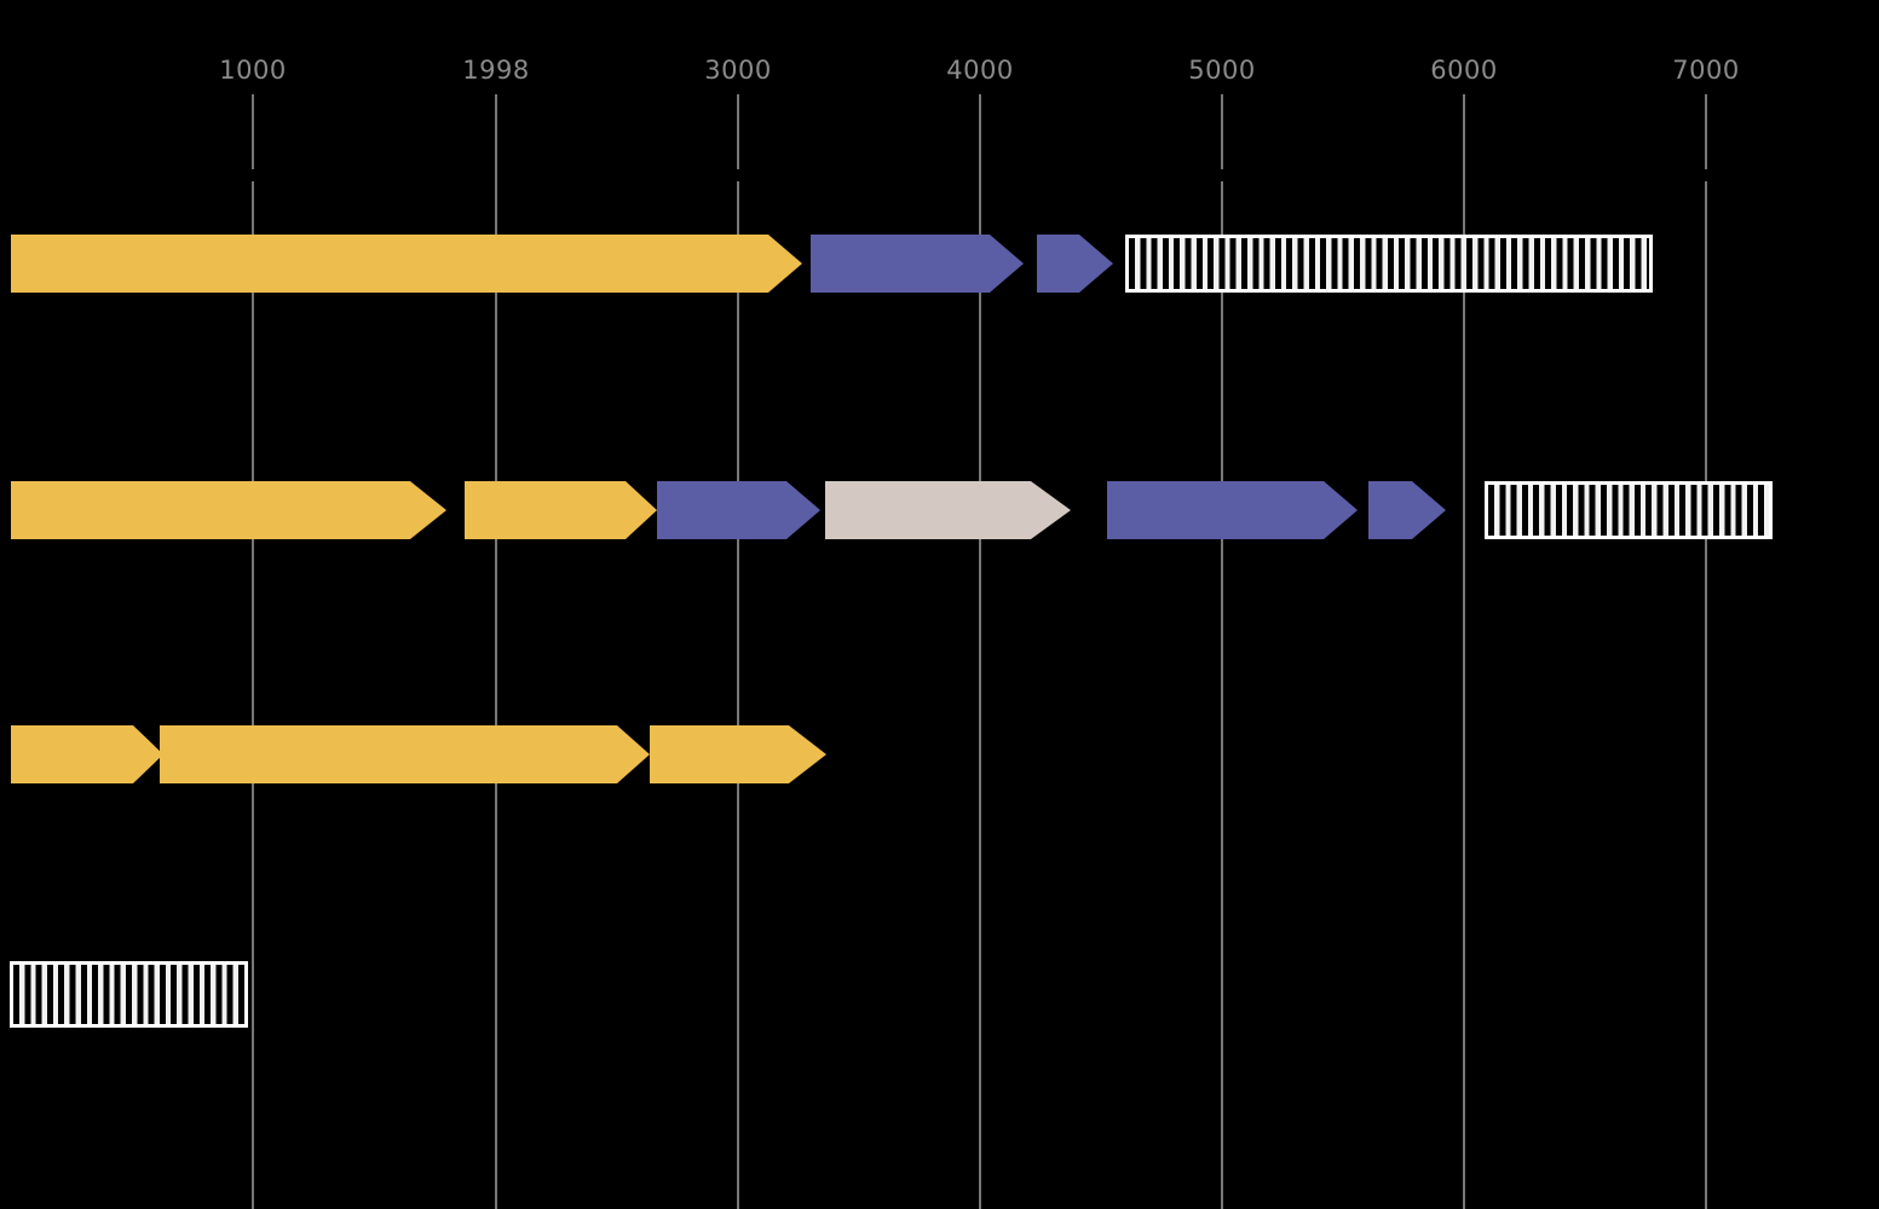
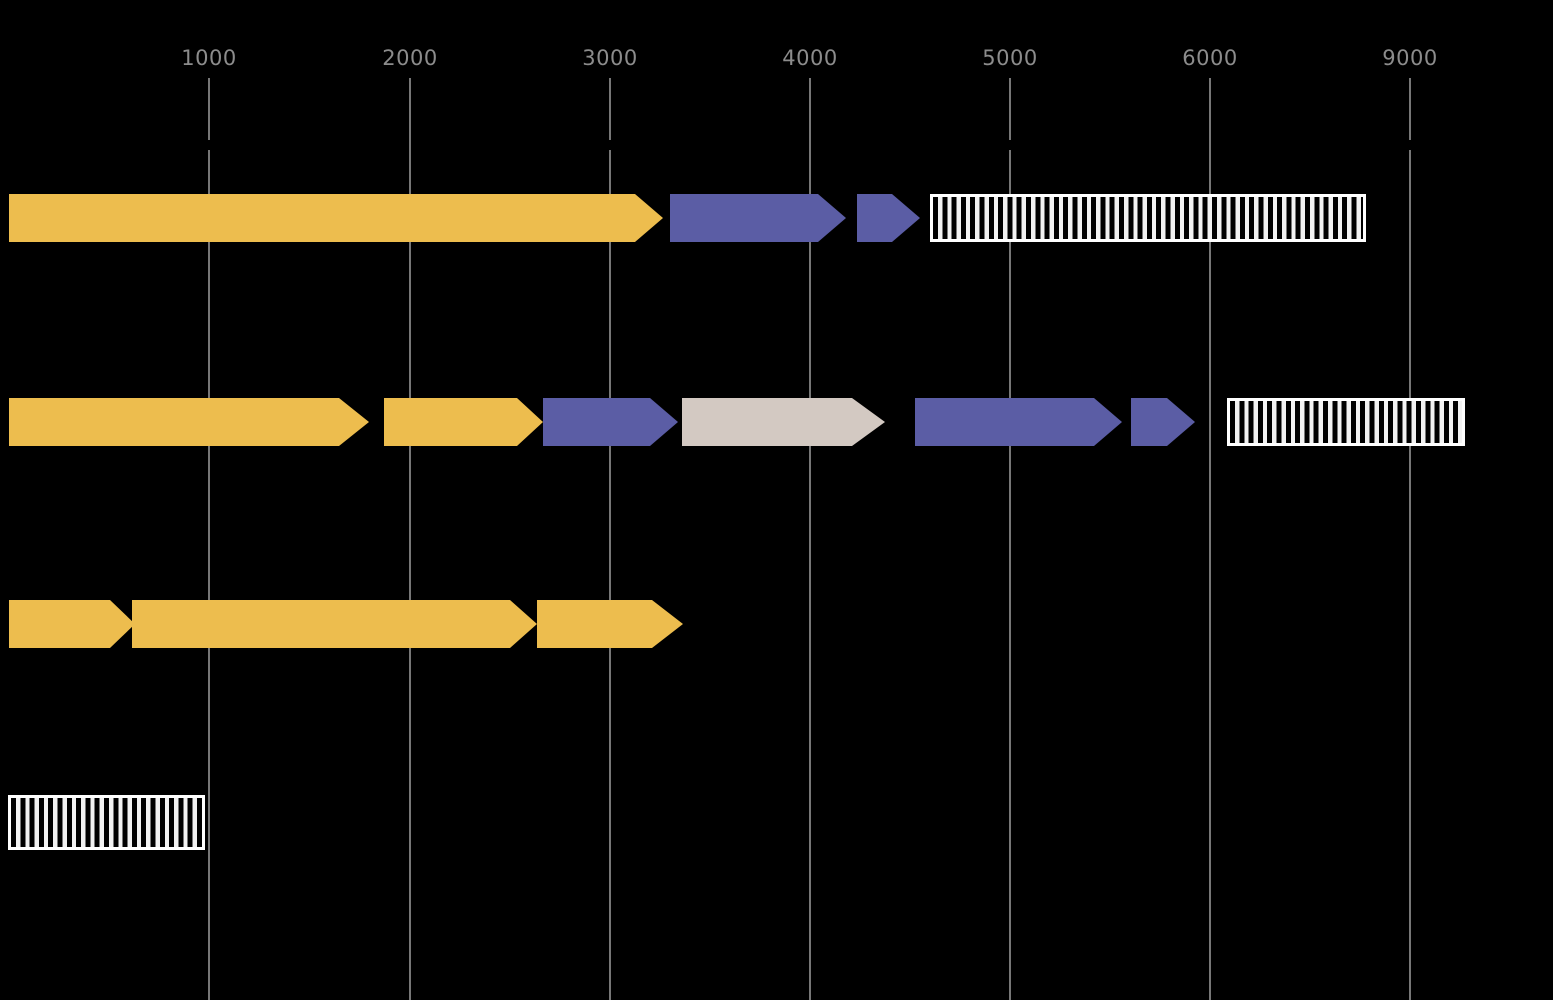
  1000
- 1998
+ 2000
  3000
  4000
  5000
  6000
- 7000
+ 9000
